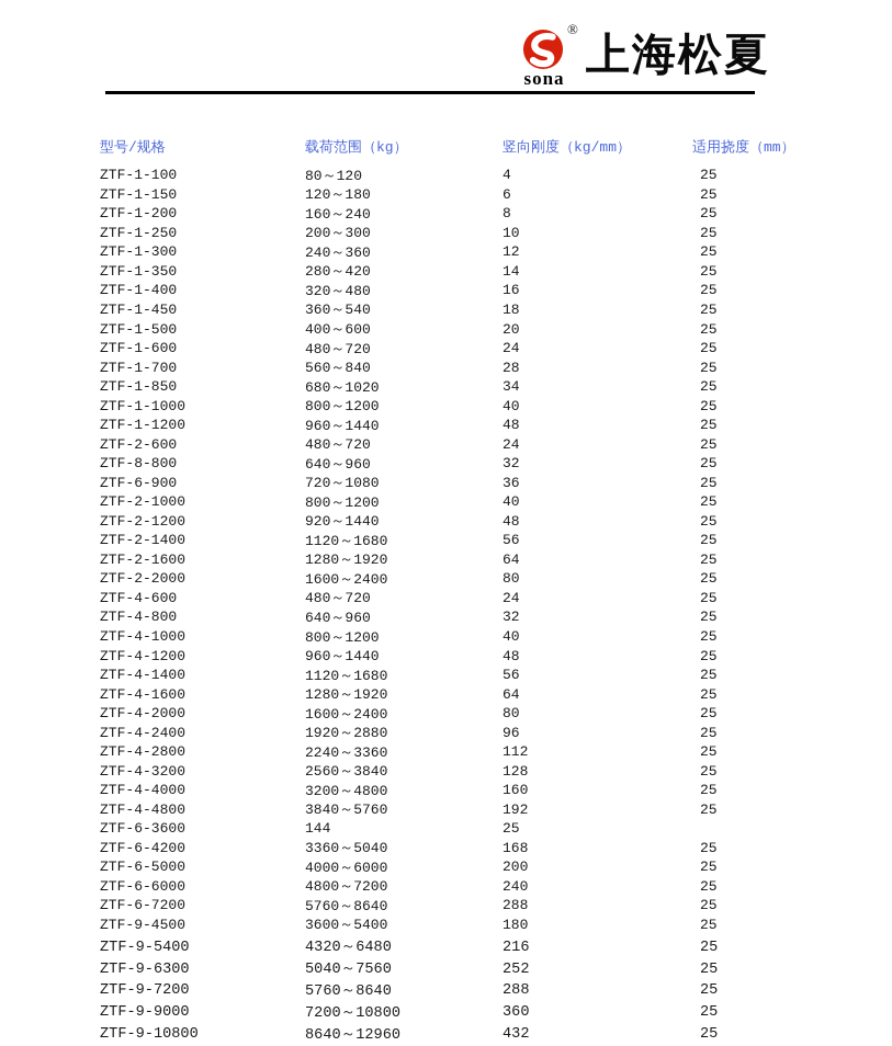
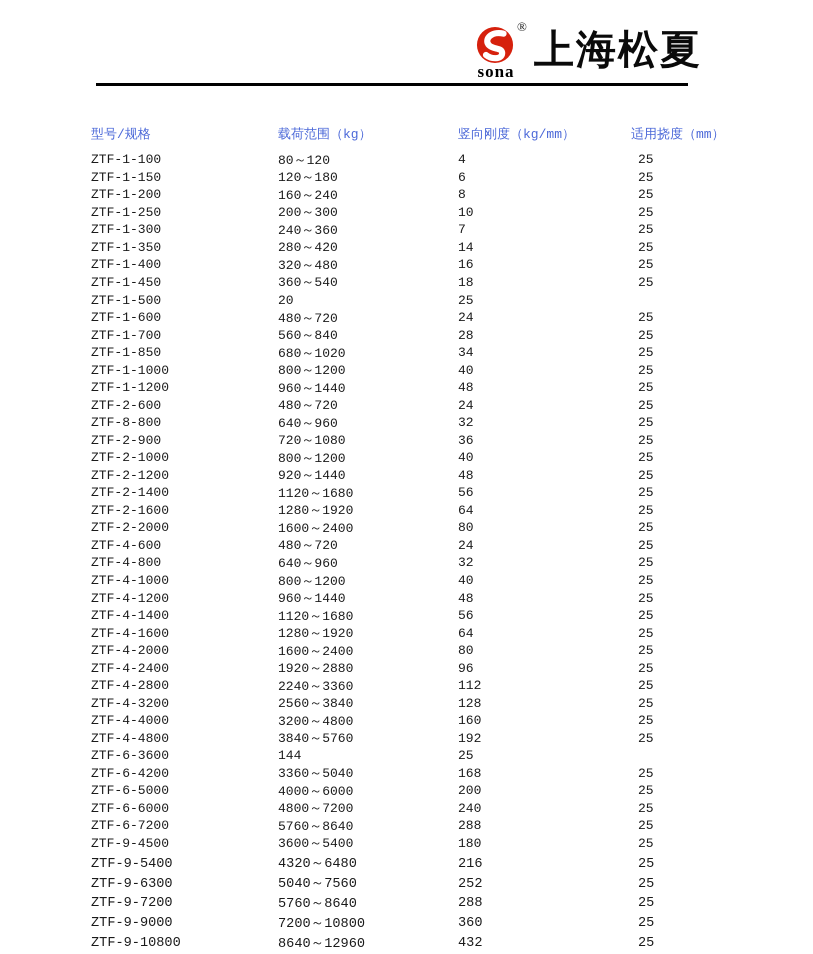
  ®
  sona
  上海松夏
  型号/规格
  载荷范围（kg）
  竖向刚度（kg/mm）
  适用挠度（mm）
  ZTF-1-100
  80～120
  4
  25
  ZTF-1-150
  120～180
  6
  25
  ZTF-1-200
  160～240
  8
  25
  ZTF-1-250
  200～300
  10
  25
  ZTF-1-300
  240～360
- 12
+ 7
  25
  ZTF-1-350
  280～420
  14
  25
  ZTF-1-400
  320～480
  16
  25
  ZTF-1-450
  360～540
  18
  25
  ZTF-1-500
- 400～600
  20
  25
  ZTF-1-600
  480～720
  24
  25
  ZTF-1-700
  560～840
  28
  25
  ZTF-1-850
  680～1020
  34
  25
  ZTF-1-1000
  800～1200
  40
  25
  ZTF-1-1200
  960～1440
  48
  25
  ZTF-2-600
  480～720
  24
  25
  ZTF-8-800
  640～960
  32
  25
- ZTF-6-900
+ ZTF-2-900
  720～1080
  36
  25
  ZTF-2-1000
  800～1200
  40
  25
  ZTF-2-1200
  920～1440
  48
  25
  ZTF-2-1400
  1120～1680
  56
  25
  ZTF-2-1600
  1280～1920
  64
  25
  ZTF-2-2000
  1600～2400
  80
  25
  ZTF-4-600
  480～720
  24
  25
  ZTF-4-800
  640～960
  32
  25
  ZTF-4-1000
  800～1200
  40
  25
  ZTF-4-1200
  960～1440
  48
  25
  ZTF-4-1400
  1120～1680
  56
  25
  ZTF-4-1600
  1280～1920
  64
  25
  ZTF-4-2000
  1600～2400
  80
  25
  ZTF-4-2400
  1920～2880
  96
  25
  ZTF-4-2800
  2240～3360
  112
  25
  ZTF-4-3200
  2560～3840
  128
  25
  ZTF-4-4000
  3200～4800
  160
  25
  ZTF-4-4800
  3840～5760
  192
  25
  ZTF-6-3600
  144
  25
  ZTF-6-4200
  3360～5040
  168
  25
  ZTF-6-5000
  4000～6000
  200
  25
  ZTF-6-6000
  4800～7200
  240
  25
  ZTF-6-7200
  5760～8640
  288
  25
  ZTF-9-4500
  3600～5400
  180
  25
  ZTF-9-5400
  4320～6480
  216
  25
  ZTF-9-6300
  5040～7560
  252
  25
  ZTF-9-7200
  5760～8640
  288
  25
  ZTF-9-9000
  7200～10800
  360
  25
  ZTF-9-10800
  8640～12960
  432
  25
